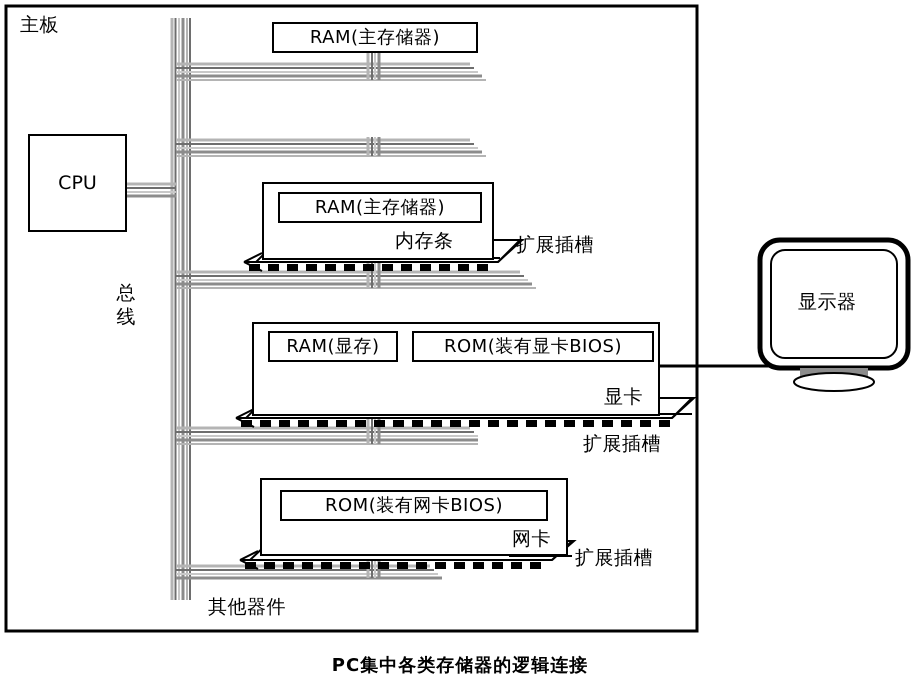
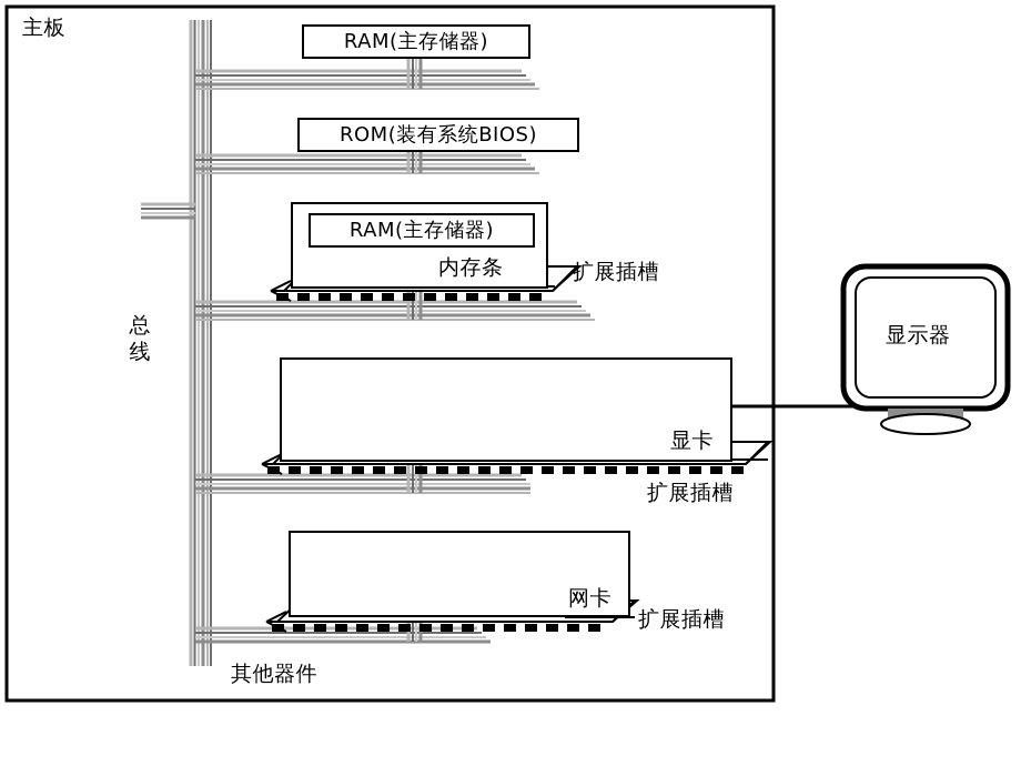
  主板
- CPU
  总
  线
  RAM(主存储器)
+ ROM(装有系统BIOS)
  RAM(主存储器)
  内存条
  扩展插槽
- RAM(显存)
- ROM(装有显卡BIOS)
  显卡
  扩展插槽
- ROM(装有网卡BIOS)
  网卡
  扩展插槽
  其他器件
  显示器
- PC集中各类存储器的逻辑连接
